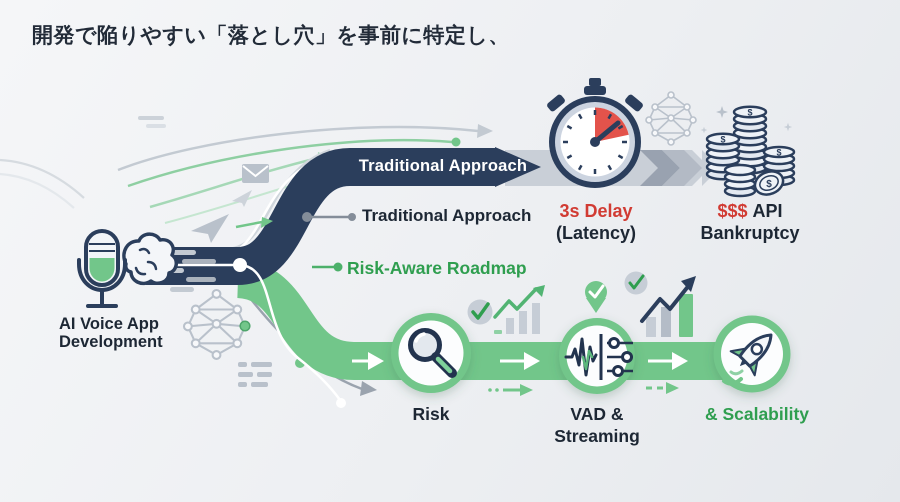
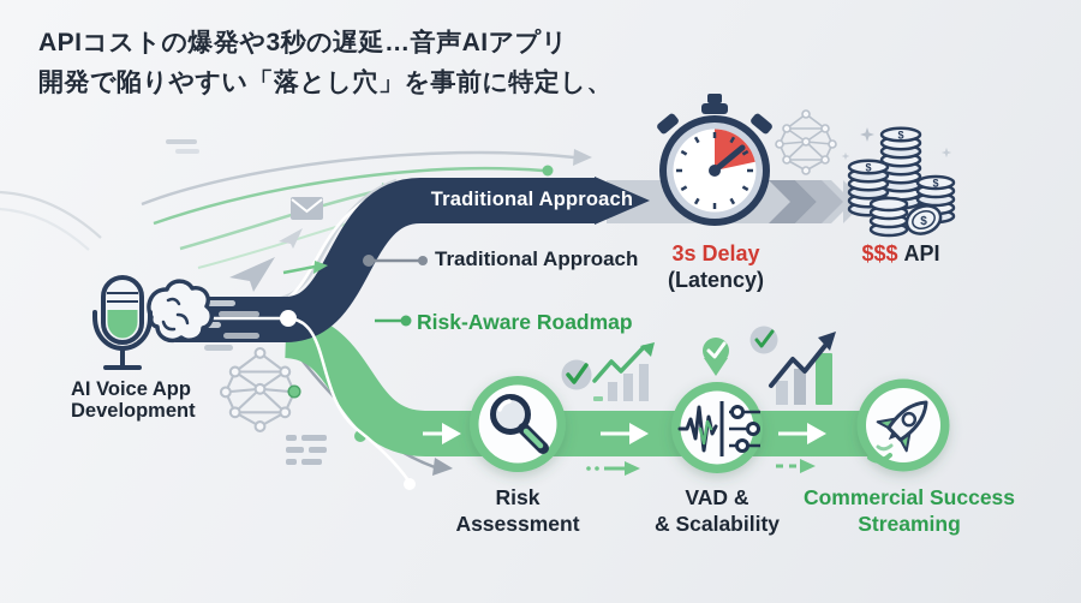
  $
  $
  $
  $
+ APIコストの爆発や3秒の遅延…音声AIアプリ
  開発で陥りやすい「落とし穴」を事前に特定し、
  Traditional Approach
  Traditional Approach
  Risk-Aware Roadmap
  3s Delay
  (Latency)
  $$$ API
- Bankruptcy
  AI Voice App
  Development
  Risk
+ Assessment
  VAD &
- Streaming
+ & Scalability
+ Commercial Success
- & Scalability
+ Streaming
